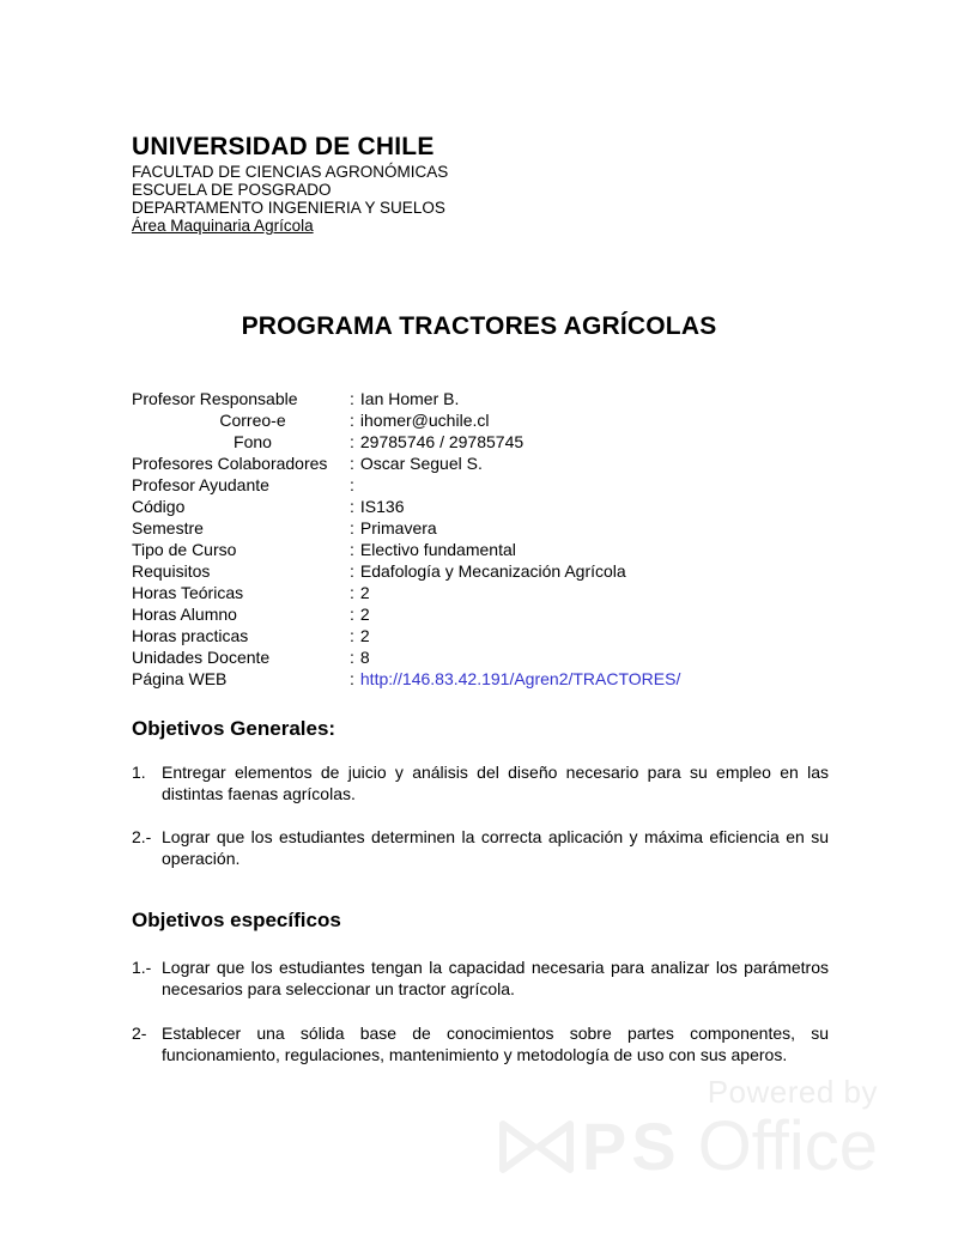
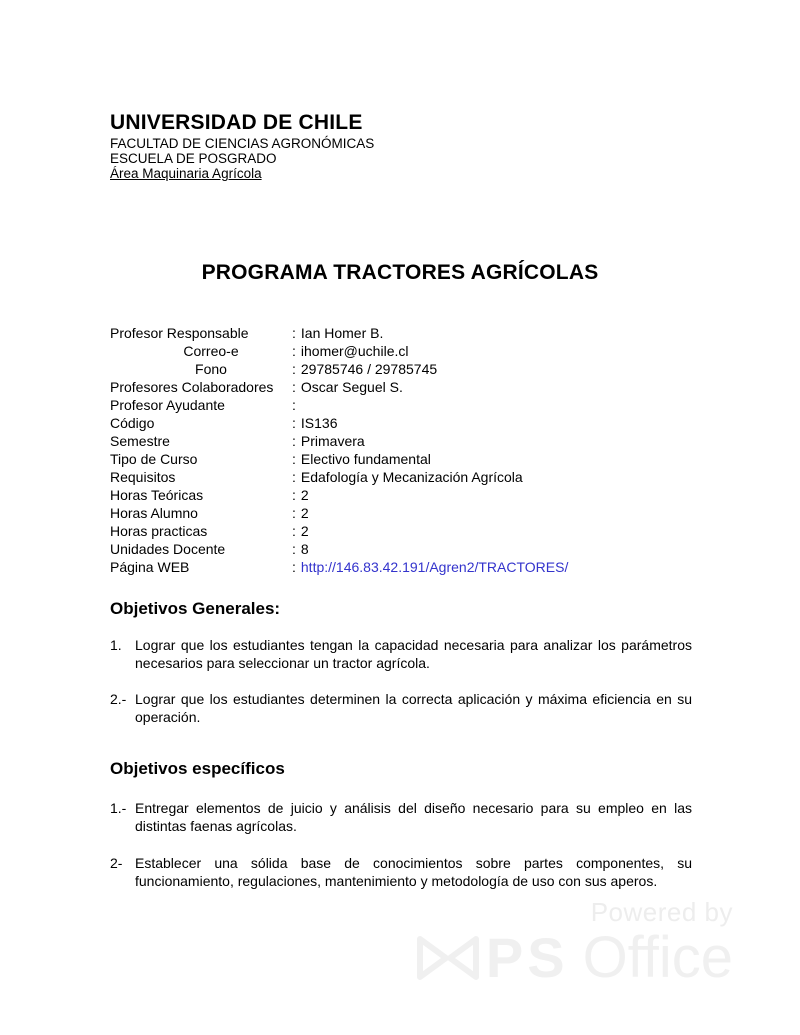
  UNIVERSIDAD DE CHILE
  FACULTAD DE CIENCIAS AGRONÓMICAS
  ESCUELA DE POSGRADO
- DEPARTAMENTO INGENIERIA Y SUELOS
  Área Maquinaria Agrícola
  PROGRAMA TRACTORES AGRÍCOLAS
  Profesor Responsable
  :
  Ian Homer B.
  Correo-e
  :
  ihomer@uchile.cl
  Fono
  :
  29785746 / 29785745
  Profesores Colaboradores
  :
  Oscar Seguel S.
  Profesor Ayudante
  :
  Código
  :
  IS136
  Semestre
  :
  Primavera
  Tipo de Curso
  :
  Electivo fundamental
  Requisitos
  :
  Edafología y Mecanización Agrícola
  Horas Teóricas
  :
  2
  Horas Alumno
  :
  2
  Horas practicas
  :
  2
  Unidades Docente
  :
  8
  Página WEB
  :
  http://146.83.42.191/Agren2/TRACTORES/
  Objetivos Generales:
  1.
- Entregar elementos de juicio y análisis del diseño necesario para su empleo en las distintas faenas agrícolas.
+ Lograr que los estudiantes tengan la capacidad necesaria para analizar los parámetros necesarios para seleccionar un tractor agrícola.
  2.-
  Lograr que los estudiantes determinen la correcta aplicación y máxima eficiencia en su operación.
  Objetivos específicos
  1.-
- Lograr que los estudiantes tengan la capacidad necesaria para analizar los parámetros necesarios para seleccionar un tractor agrícola.
+ Entregar elementos de juicio y análisis del diseño necesario para su empleo en las distintas faenas agrícolas.
  2-
  Establecer una sólida base de conocimientos sobre partes componentes, su funcionamiento, regulaciones, mantenimiento y metodología de uso con sus aperos.
